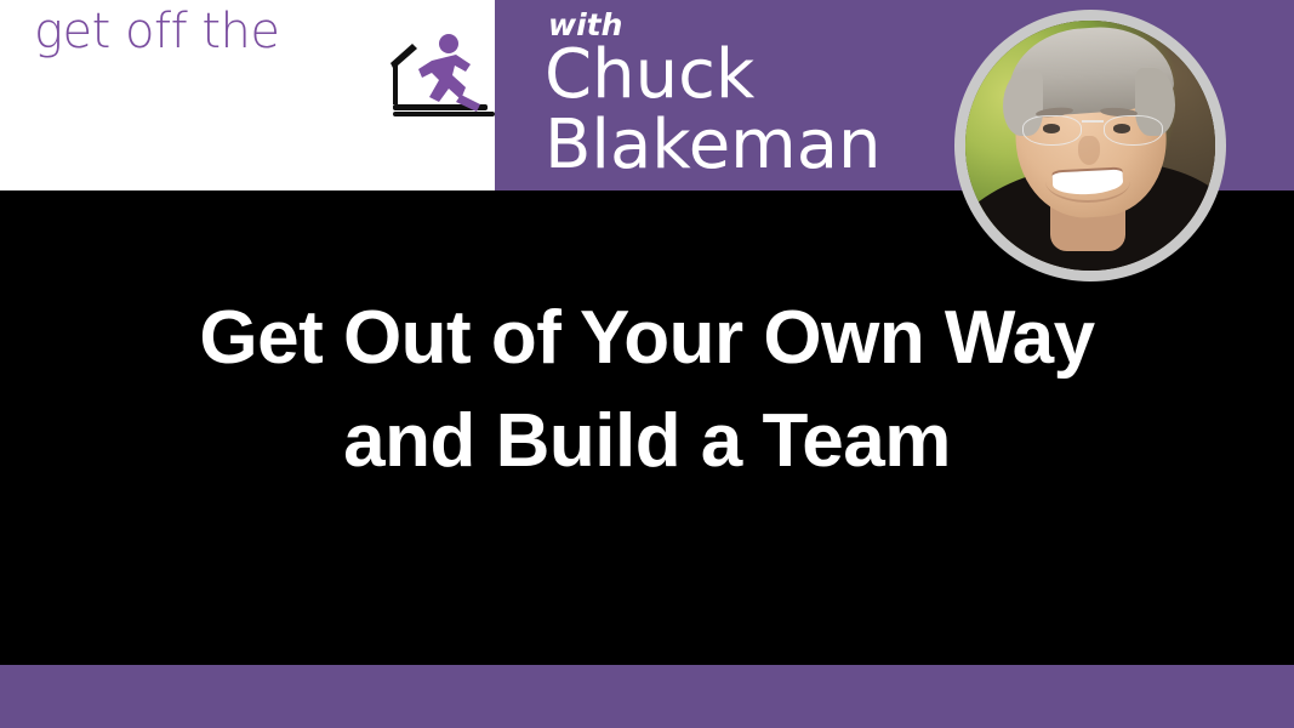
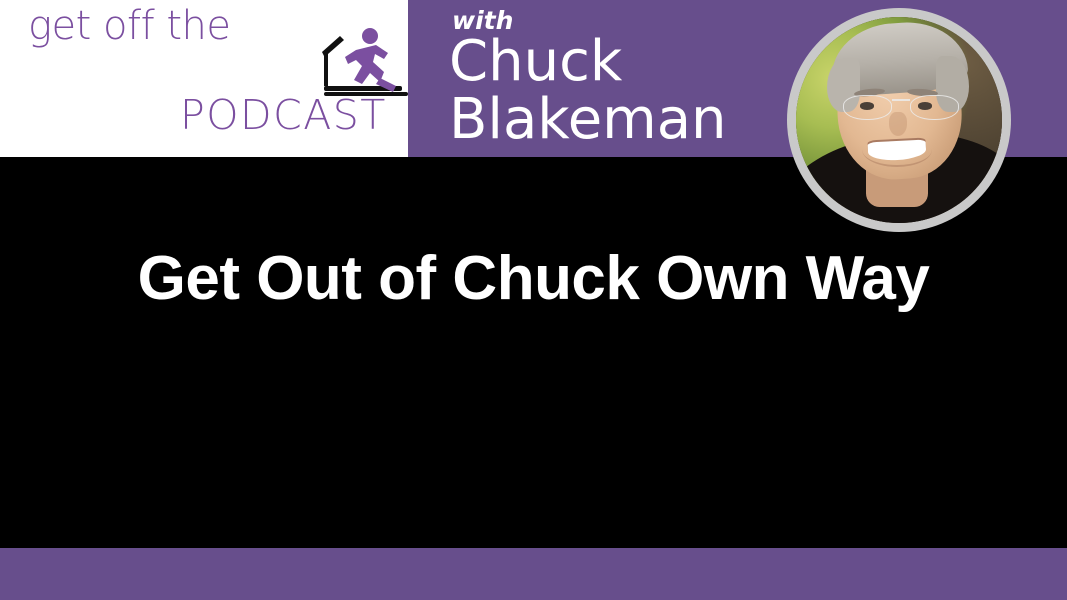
  get off the
+ PODCAST
  with
  Chuck
  Blakeman
- Get Out of Your Own Way
+ Get Out of Chuck Own Way
- and Build a Team
